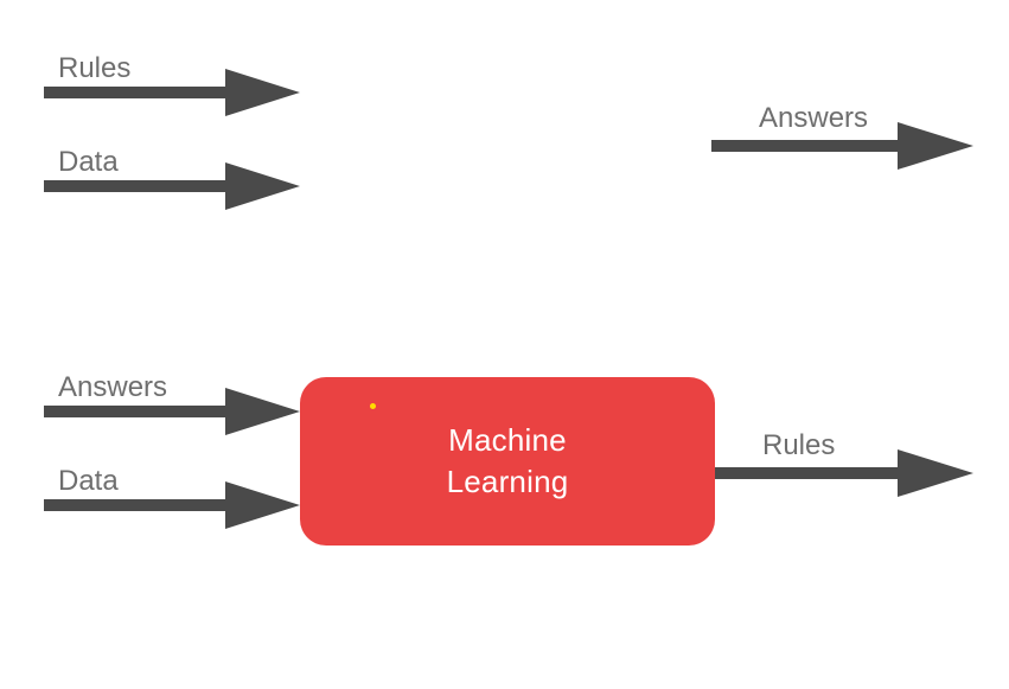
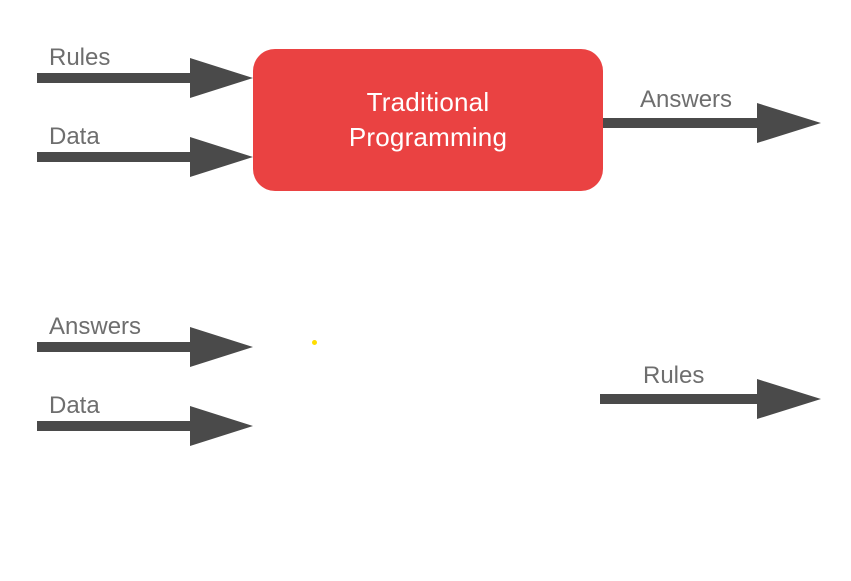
  Rules
  Data
+ Traditional
+ Programming
  Answers
  Answers
  Data
- Machine
- Learning
  Rules
